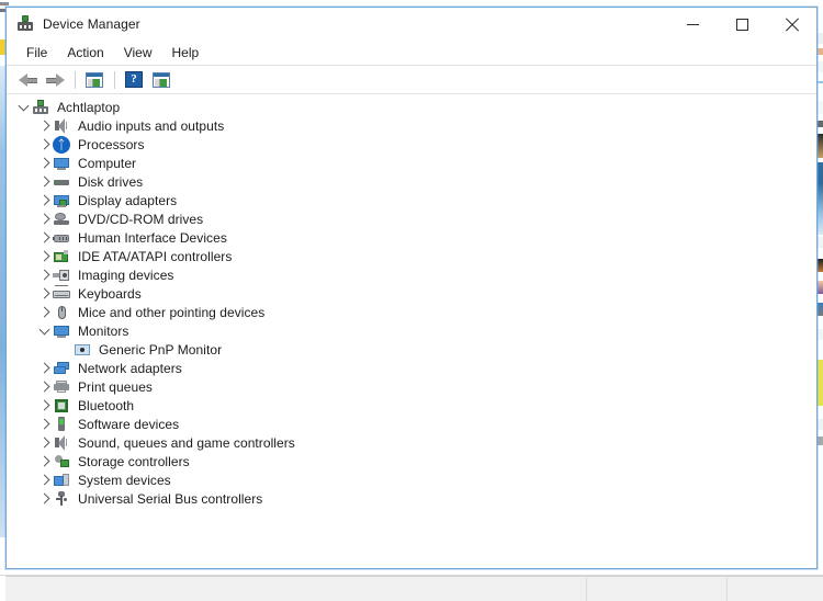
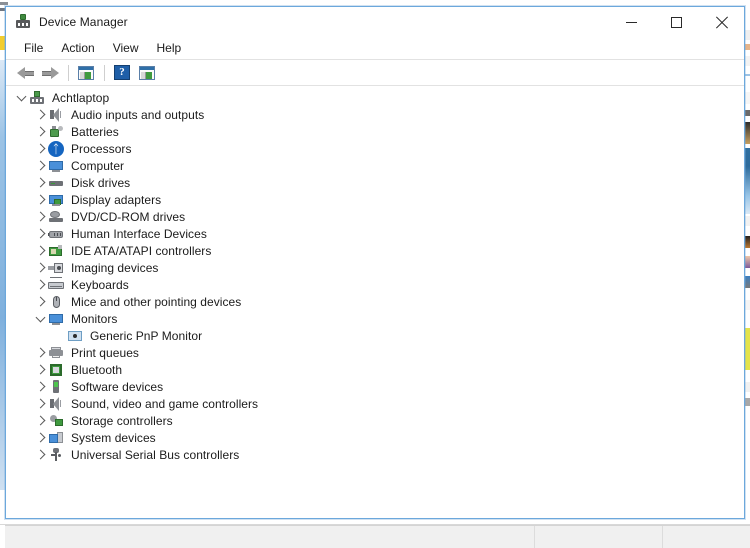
  Device Manager
  File
  Action
  View
  Help
  ?
  Achtlaptop
  Audio inputs and outputs
+ Batteries
  ᛏ
  Processors
  Computer
  Disk drives
  Display adapters
  DVD/CD-ROM drives
  Human Interface Devices
  IDE ATA/ATAPI controllers
  Imaging devices
  Keyboards
  Mice and other pointing devices
  Monitors
  Generic PnP Monitor
- Network adapters
  Print queues
  Bluetooth
  Software devices
- Sound, queues and game controllers
+ Sound, video and game controllers
  Storage controllers
  System devices
  Universal Serial Bus controllers
